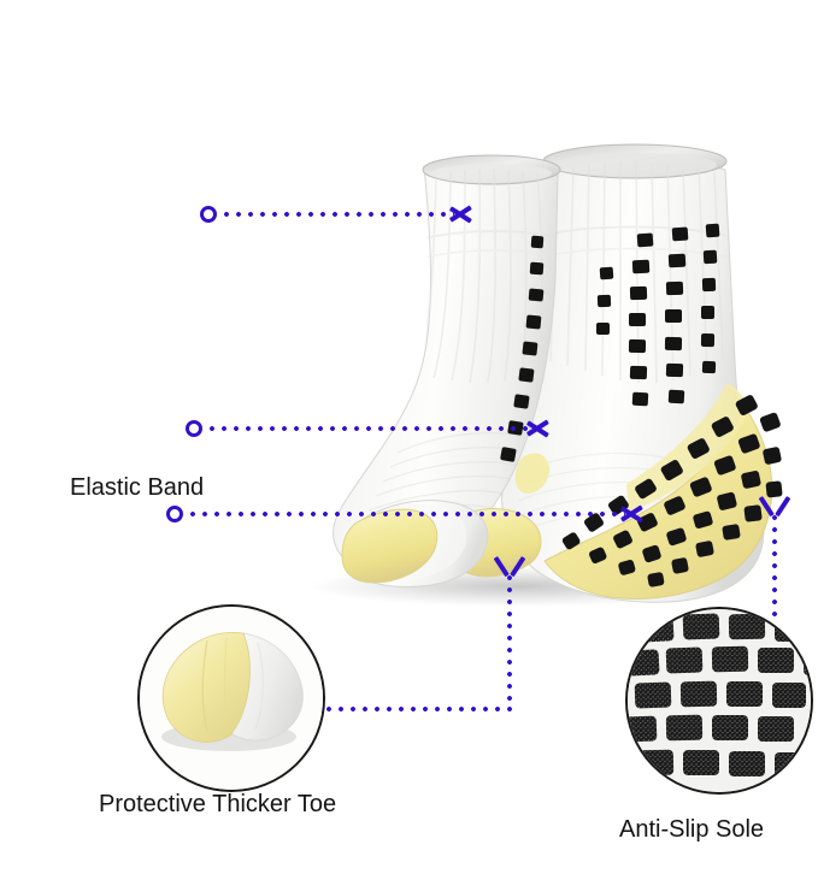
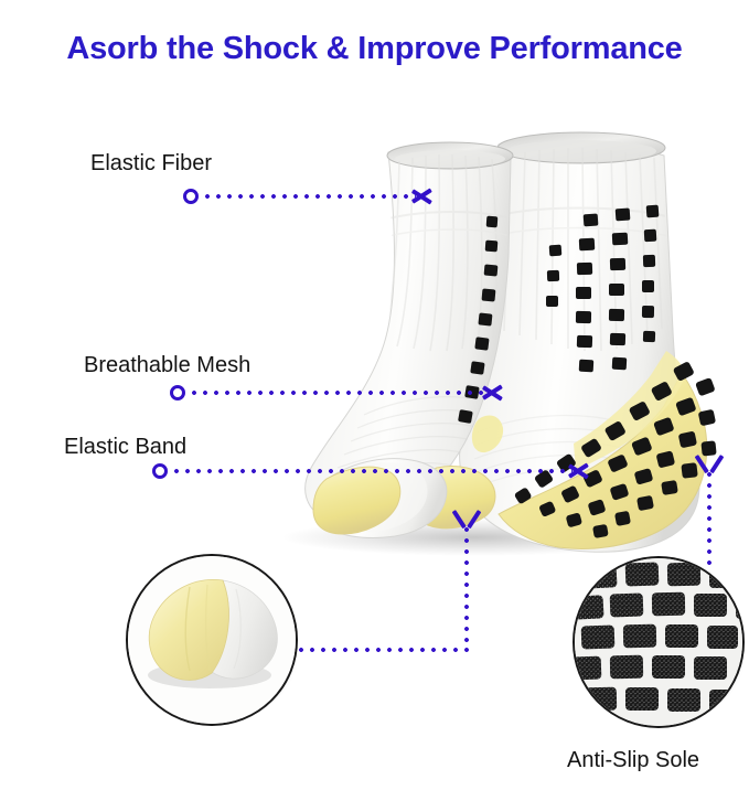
+ Asorb the Shock & Improve Performance
+ Elastic Fiber
+ Breathable Mesh
  Elastic Band
- Protective Thicker Toe
  Anti-Slip Sole
